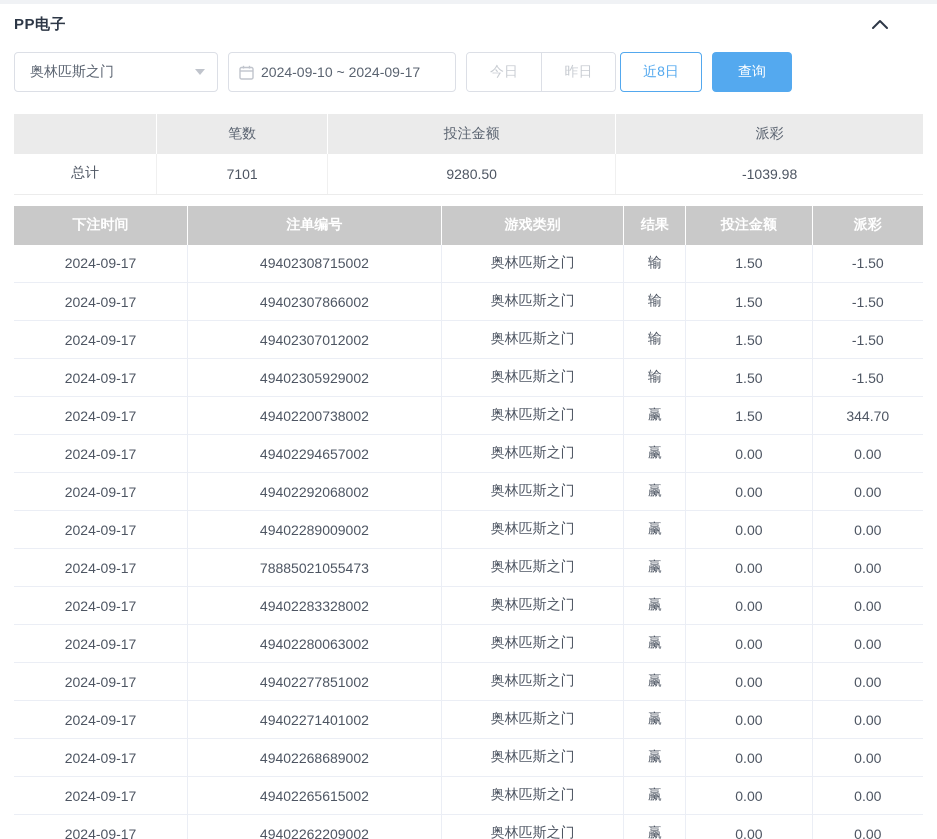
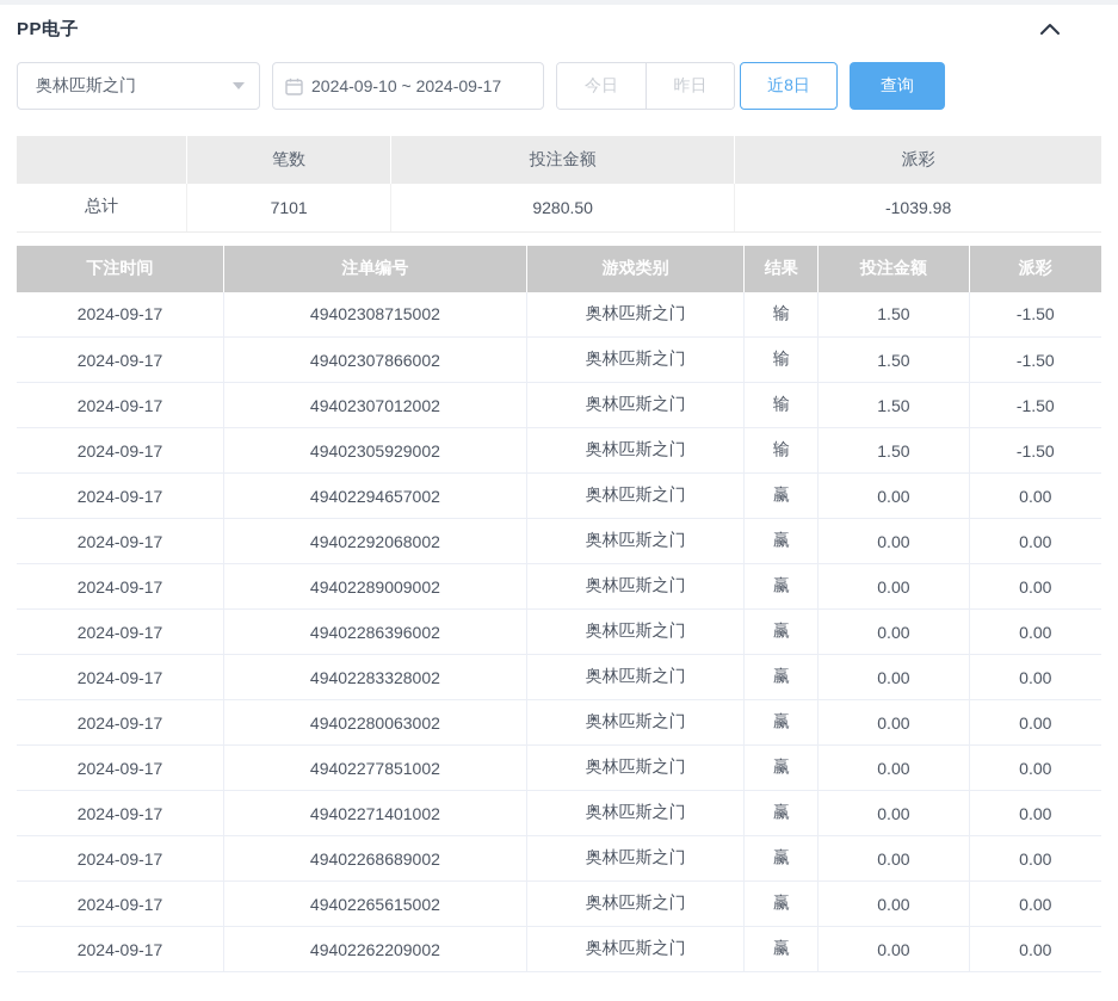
  PP电子
  奥林匹斯之门
  2024-09-10 ~ 2024-09-17
  今日
  昨日
  近8日
  查询
  	笔数	投注金额	派彩
  总计	7101	9280.50	-1039.98
  下注时间	注单编号	游戏类别	结果	投注金额	派彩
  2024-09-17	49402308715002	奥林匹斯之门	输	1.50	-1.50
  2024-09-17	49402307866002	奥林匹斯之门	输	1.50	-1.50
  2024-09-17	49402307012002	奥林匹斯之门	输	1.50	-1.50
  2024-09-17	49402305929002	奥林匹斯之门	输	1.50	-1.50
- 2024-09-17	49402200738002	奥林匹斯之门	赢	1.50	344.70
  2024-09-17	49402294657002	奥林匹斯之门	赢	0.00	0.00
  2024-09-17	49402292068002	奥林匹斯之门	赢	0.00	0.00
  2024-09-17	49402289009002	奥林匹斯之门	赢	0.00	0.00
- 2024-09-17	78885021055473	奥林匹斯之门	赢	0.00	0.00
+ 2024-09-17	49402286396002	奥林匹斯之门	赢	0.00	0.00
  2024-09-17	49402283328002	奥林匹斯之门	赢	0.00	0.00
  2024-09-17	49402280063002	奥林匹斯之门	赢	0.00	0.00
  2024-09-17	49402277851002	奥林匹斯之门	赢	0.00	0.00
  2024-09-17	49402271401002	奥林匹斯之门	赢	0.00	0.00
  2024-09-17	49402268689002	奥林匹斯之门	赢	0.00	0.00
  2024-09-17	49402265615002	奥林匹斯之门	赢	0.00	0.00
  2024-09-17	49402262209002	奥林匹斯之门	赢	0.00	0.00
